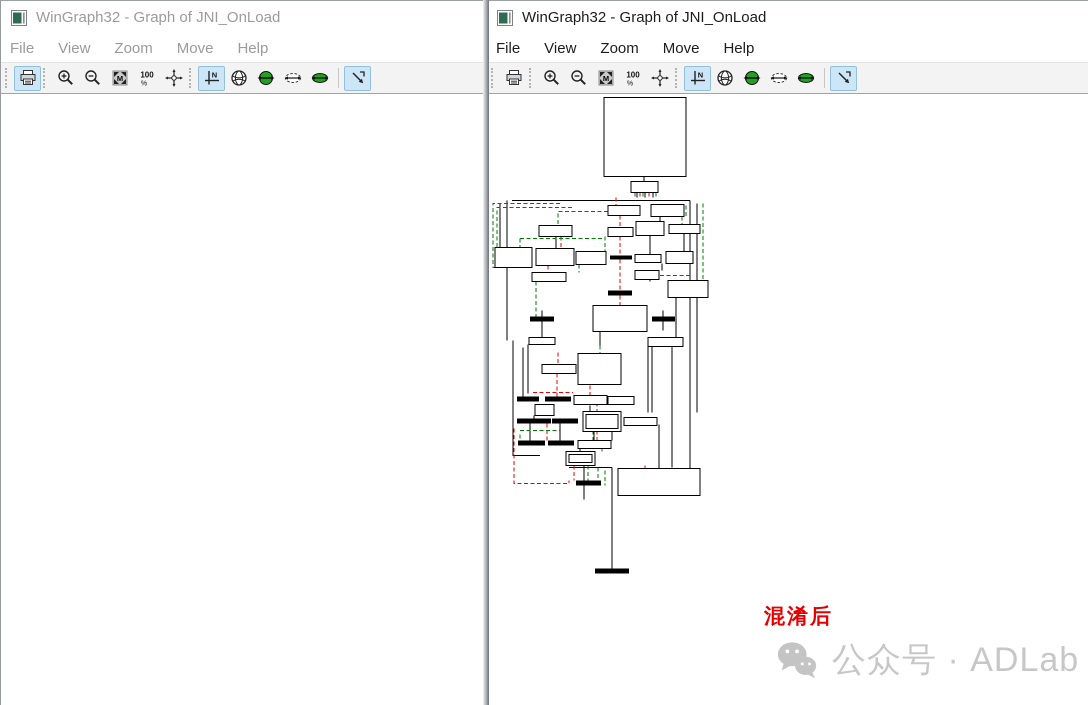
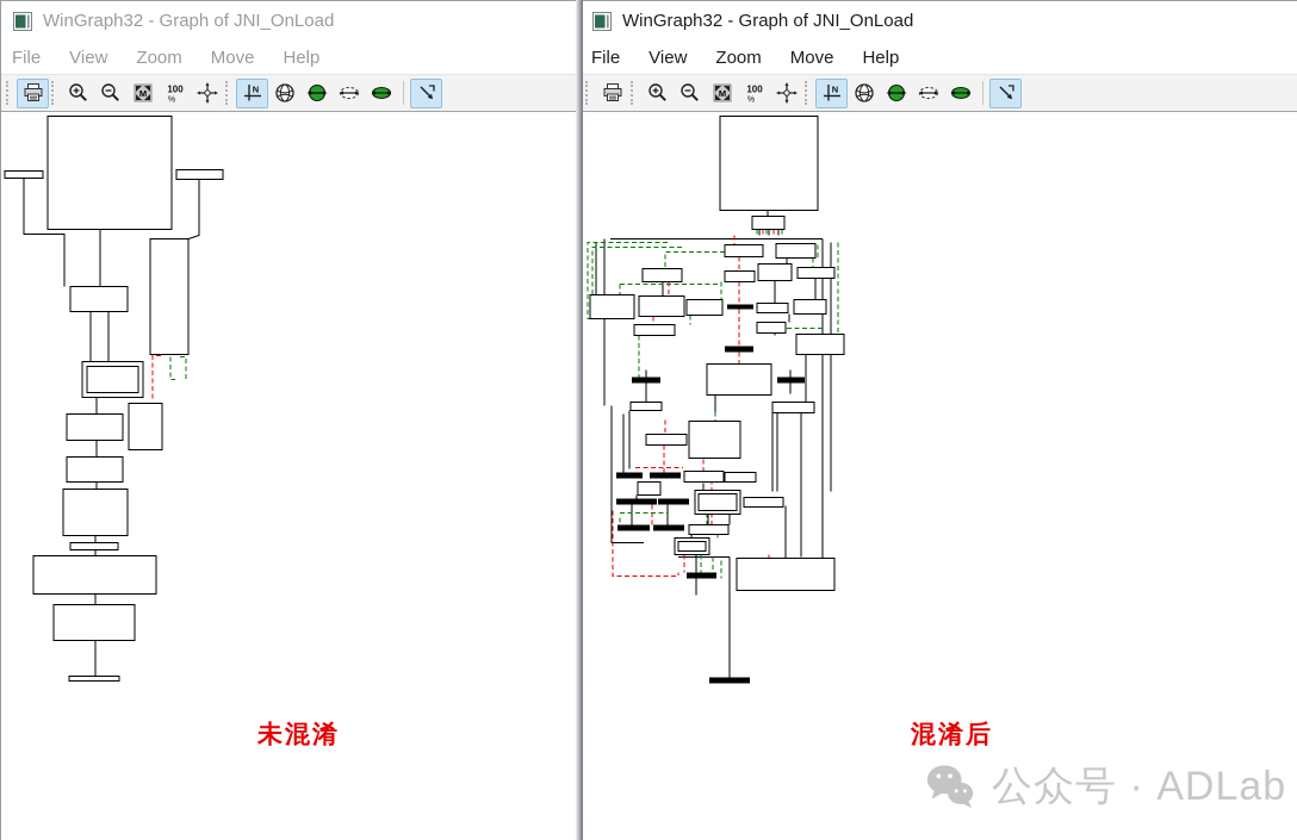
  WinGraph32 - Graph of JNI_OnLoad
  File
  View
  Zoom
  Move
  Help
+ 未混淆
  WinGraph32 - Graph of JNI_OnLoad
  File
  View
  Zoom
  Move
  Help
  混淆后
  公众号 · ADLab
